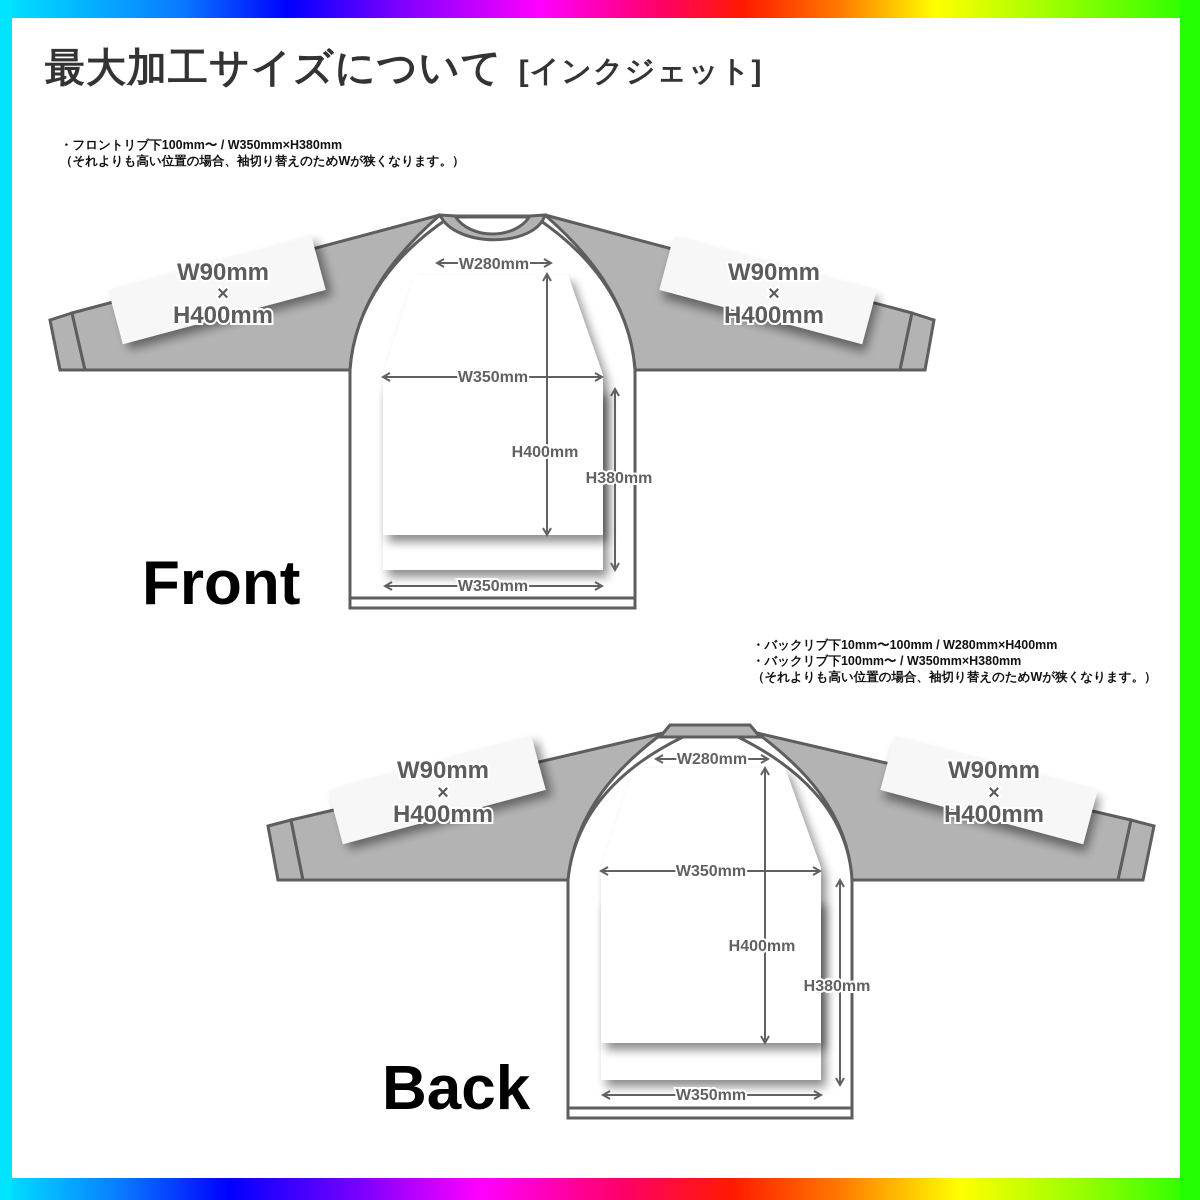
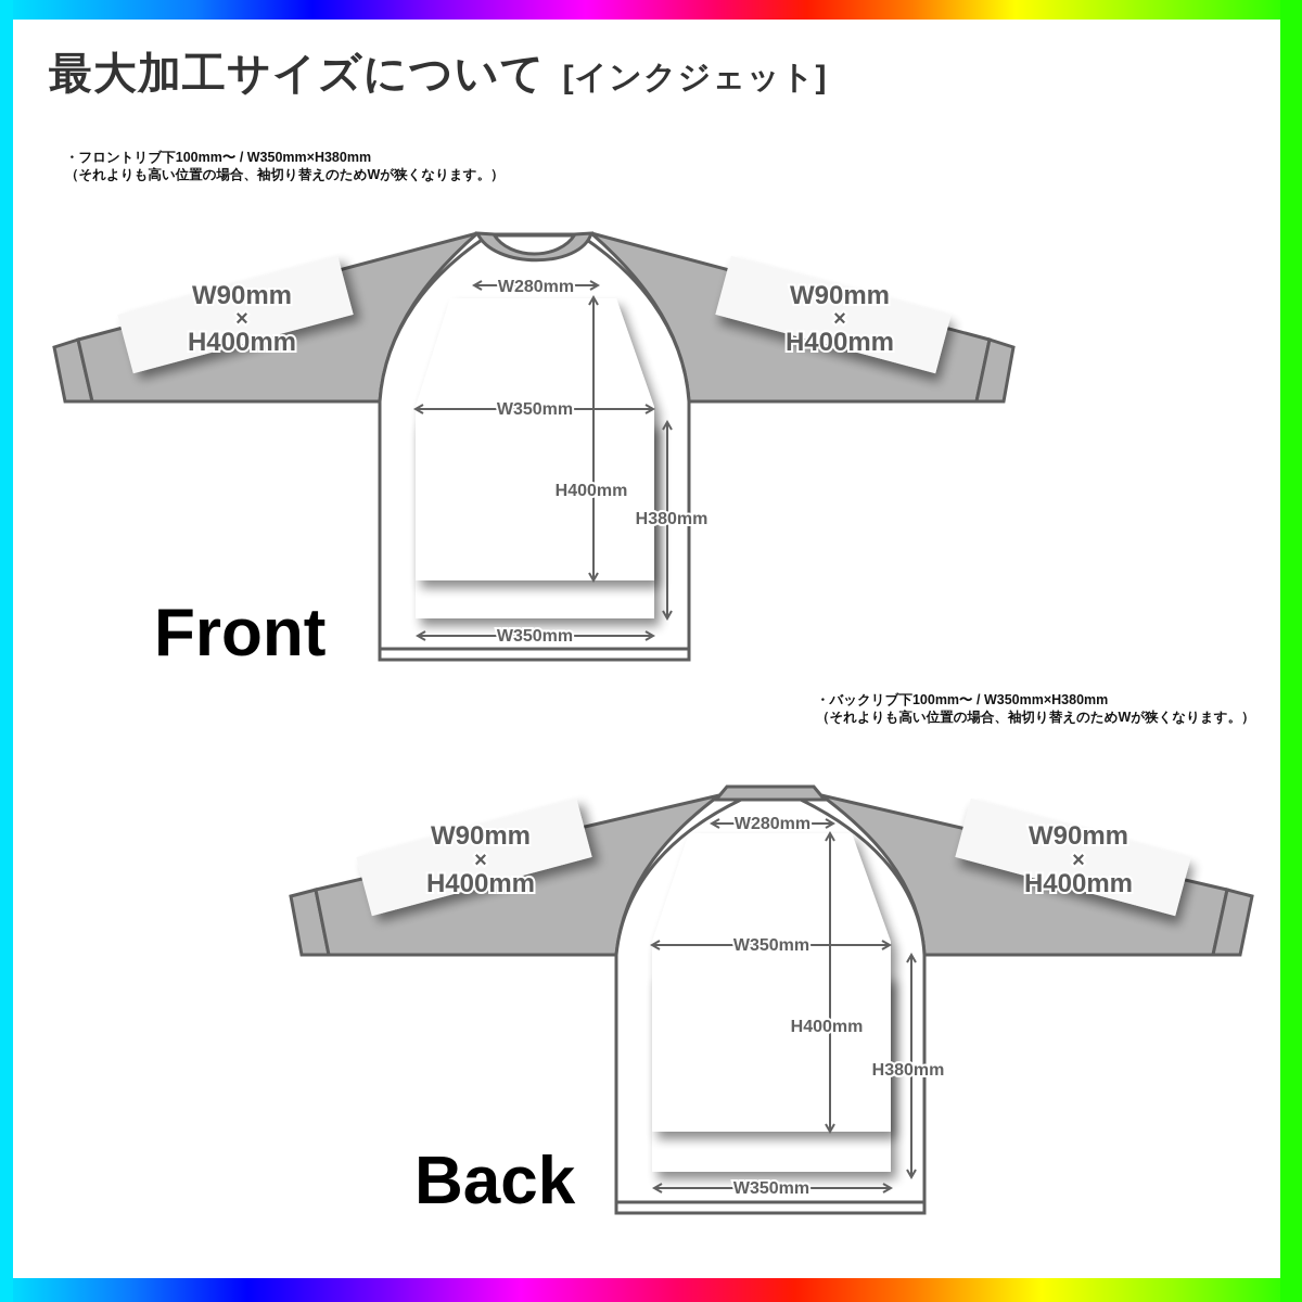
  最大加工サイズについて [インクジェット]
  ・フロントリブ下100mm〜 / W350mm×H380mm
  （それよりも高い位置の場合、袖切り替えのためWが狭くなります。）
- ・バックリブ下10mm〜100mm / W280mm×H400mm
  ・バックリブ下100mm〜 / W350mm×H380mm
  （それよりも高い位置の場合、袖切り替えのためWが狭くなります。）
  Front
  Back
  W90mm
  ×
  H400mm
  W90mm
  ×
  H400mm
  W280mm
  H400mm
  W350mm
  H380mm
  W350mm
  W90mm
  ×
  H400mm
  W90mm
  ×
  H400mm
  W280mm
  H400mm
  W350mm
  H380mm
  W350mm
